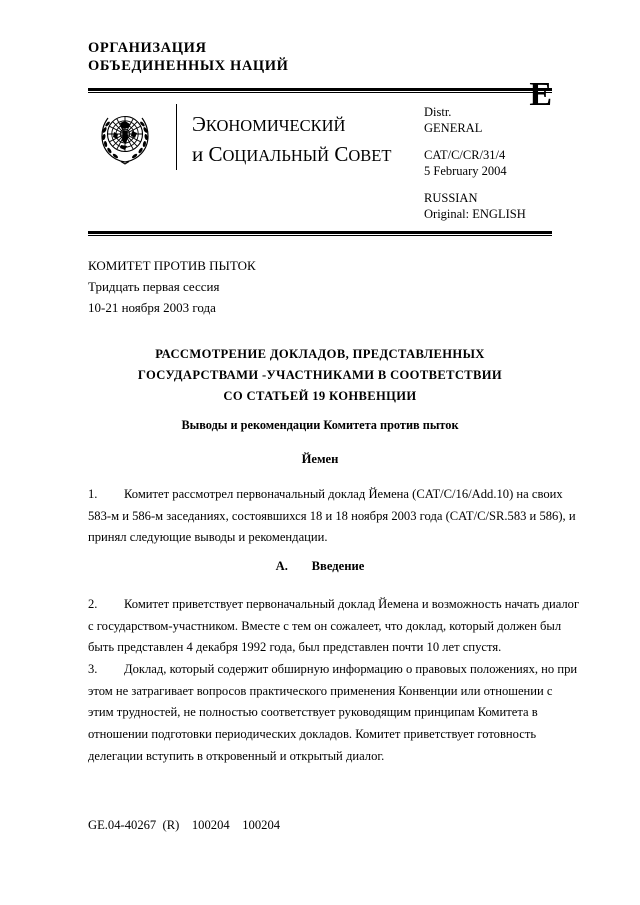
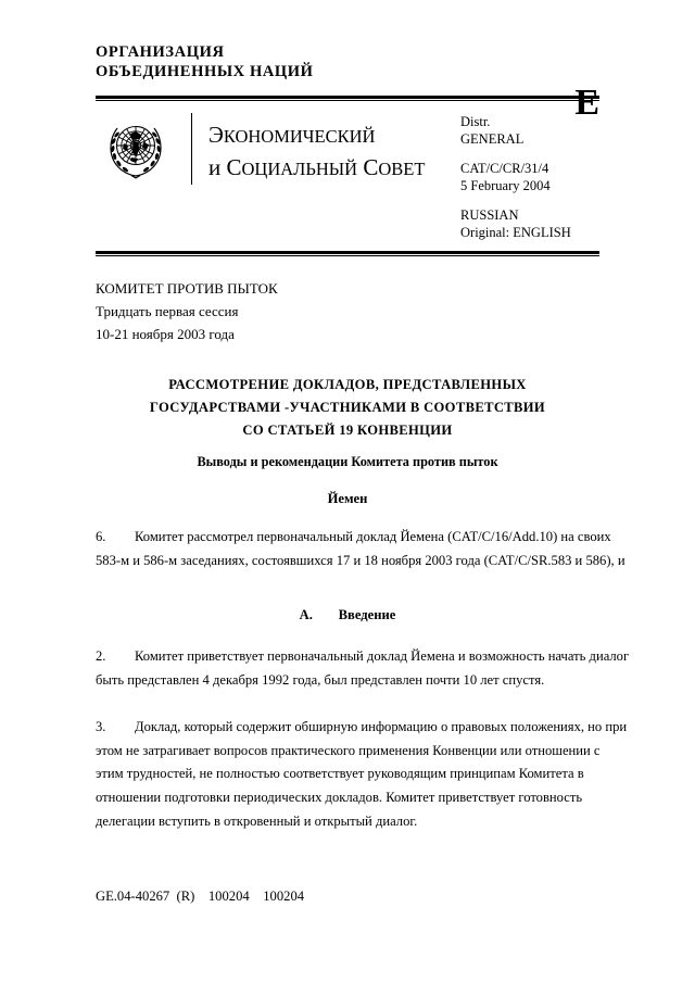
  ОРГАНИЗАЦИЯ
  ОБЪЕДИНЕННЫХ НАЦИЙ
  E
  ЭКОНОМИЧЕСКИЙ
  и СОЦИАЛЬНЫЙ СОВЕТ
  Distr.
  GENERAL
  CAT/C/CR/31/4
  5 February 2004
  RUSSIAN
  Original: ENGLISH
  КОМИТЕТ ПРОТИВ ПЫТОК
  Тридцать первая сессия
  10-21 ноября 2003 года
  РАССМОТРЕНИЕ ДОКЛАДОВ, ПРЕДСТАВЛЕННЫХ
  ГОСУДАРСТВАМИ -УЧАСТНИКАМИ В СООТВЕТСТВИИ
  СО СТАТЬЕЙ 19 КОНВЕНЦИИ
  Выводы и рекомендации Комитета против пыток
  Йемен
- 1. Комитет рассмотрел первоначальный доклад Йемена (CAT/C/16/Add.10) на своих
+ 6. Комитет рассмотрел первоначальный доклад Йемена (CAT/C/16/Add.10) на своих
- 583-м и 586-м заседаниях, состоявшихся 18 и 18 ноября 2003 года (CAT/C/SR.583 и 586), и
+ 583-м и 586-м заседаниях, состоявшихся 17 и 18 ноября 2003 года (CAT/C/SR.583 и 586), и
- принял следующие выводы и рекомендации.
  A. Введение
  2. Комитет приветствует первоначальный доклад Йемена и возможность начать диалог
- с государством-участником. Вместе с тем он сожалеет, что доклад, который должен был
  быть представлен 4 декабря 1992 года, был представлен почти 10 лет спустя.
  3. Доклад, который содержит обширную информацию о правовых положениях, но при
  этом не затрагивает вопросов практического применения Конвенции или отношении с
  этим трудностей, не полностью соответствует руководящим принципам Комитета в
  отношении подготовки периодических докладов. Комитет приветствует готовность
  делегации вступить в откровенный и открытый диалог.
  GE.04-40267 (R) 100204 100204
